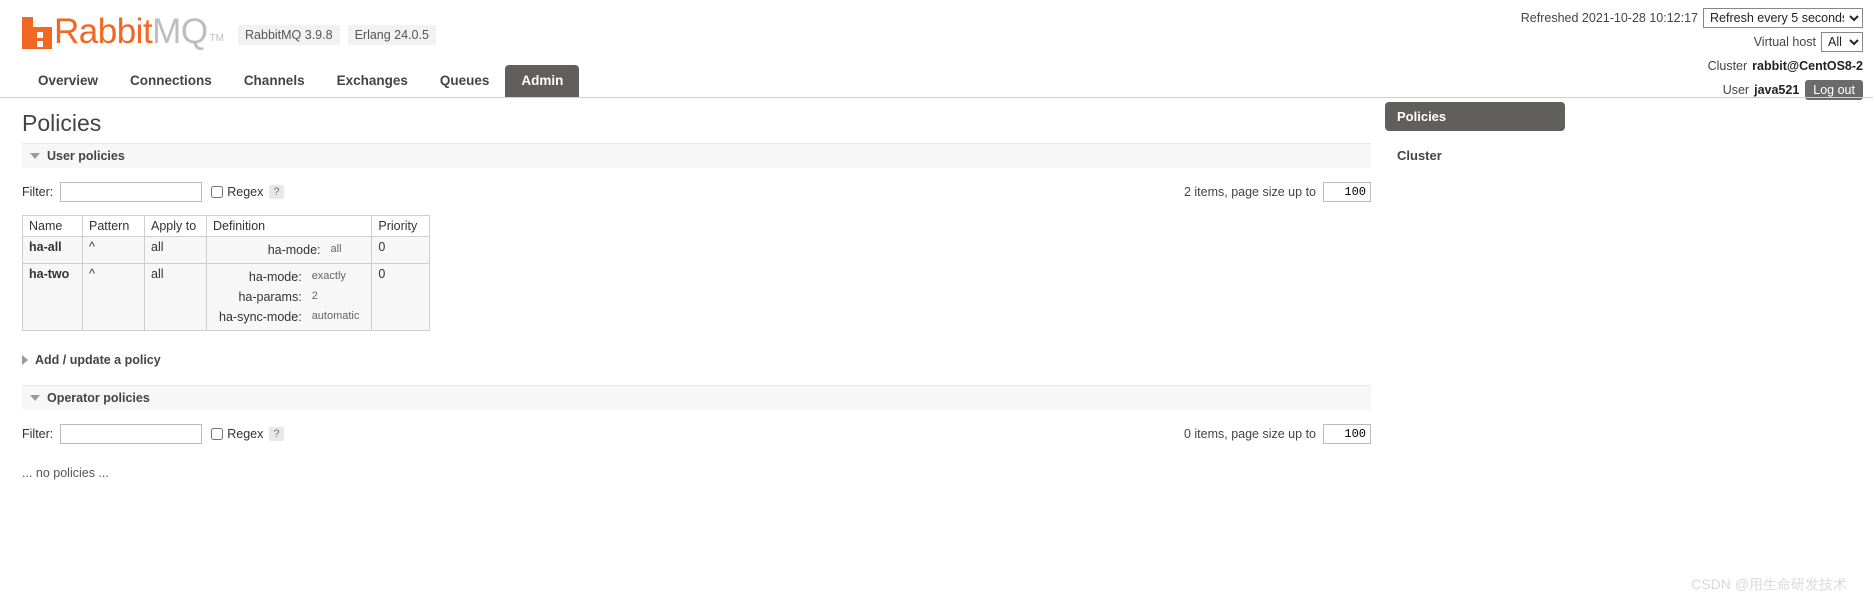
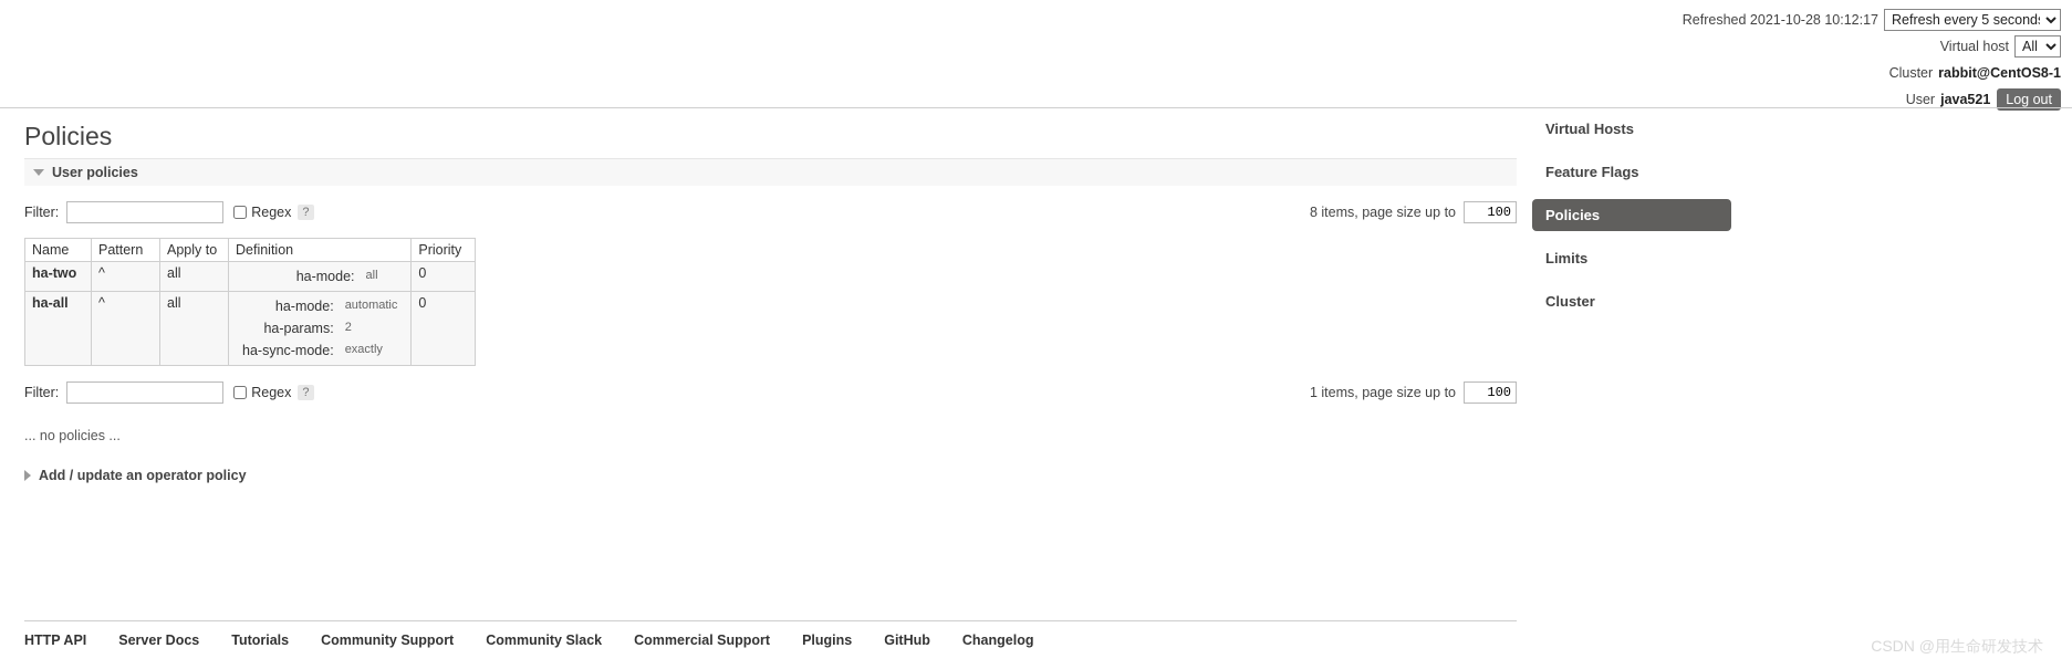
- Rabbit
- MQ
- TM
- RabbitMQ 3.9.8
- Erlang 24.0.5
  Refreshed 2021-10-28 10:12:17
  Refresh every 5 second
  Virtual host
  All
  Cluster
- rabbit@CentOS8-2
+ rabbit@CentOS8-1
  User
  java521
  Log out
- Overview
- Connections
- Channels
- Exchanges
- Queues
- Admin
  Policies
  User policies
  Filter:
  Regex
  ?
- 2 items, page size up to
+ 8 items, page size up to
  100
  Name	Pattern	Apply to	Definition	Priority
- ha-all	^	all
+ ha-two	^	all
  ha-mode:	all
  				0
- ha-two	^	all
+ ha-all	^	all
- ha-mode:	exactly
+ ha-mode:	automatic
  ha-params:	2
- ha-sync-mode:	automatic
+ ha-sync-mode:	exactly
  				0
- Add / update a policy
- Operator policies
  Filter:
  Regex
  ?
- 0 items, page size up to
+ 1 items, page size up to
  100
  ... no policies ...
+ Add / update an operator policy
+ Virtual Hosts
+ Feature Flags
  Policies
+ Limits
  Cluster
+ HTTP API
+ Server Docs
+ Tutorials
+ Community Support
+ Community Slack
+ Commercial Support
+ Plugins
+ GitHub
+ Changelog
  CSDN @用生命研发技术
